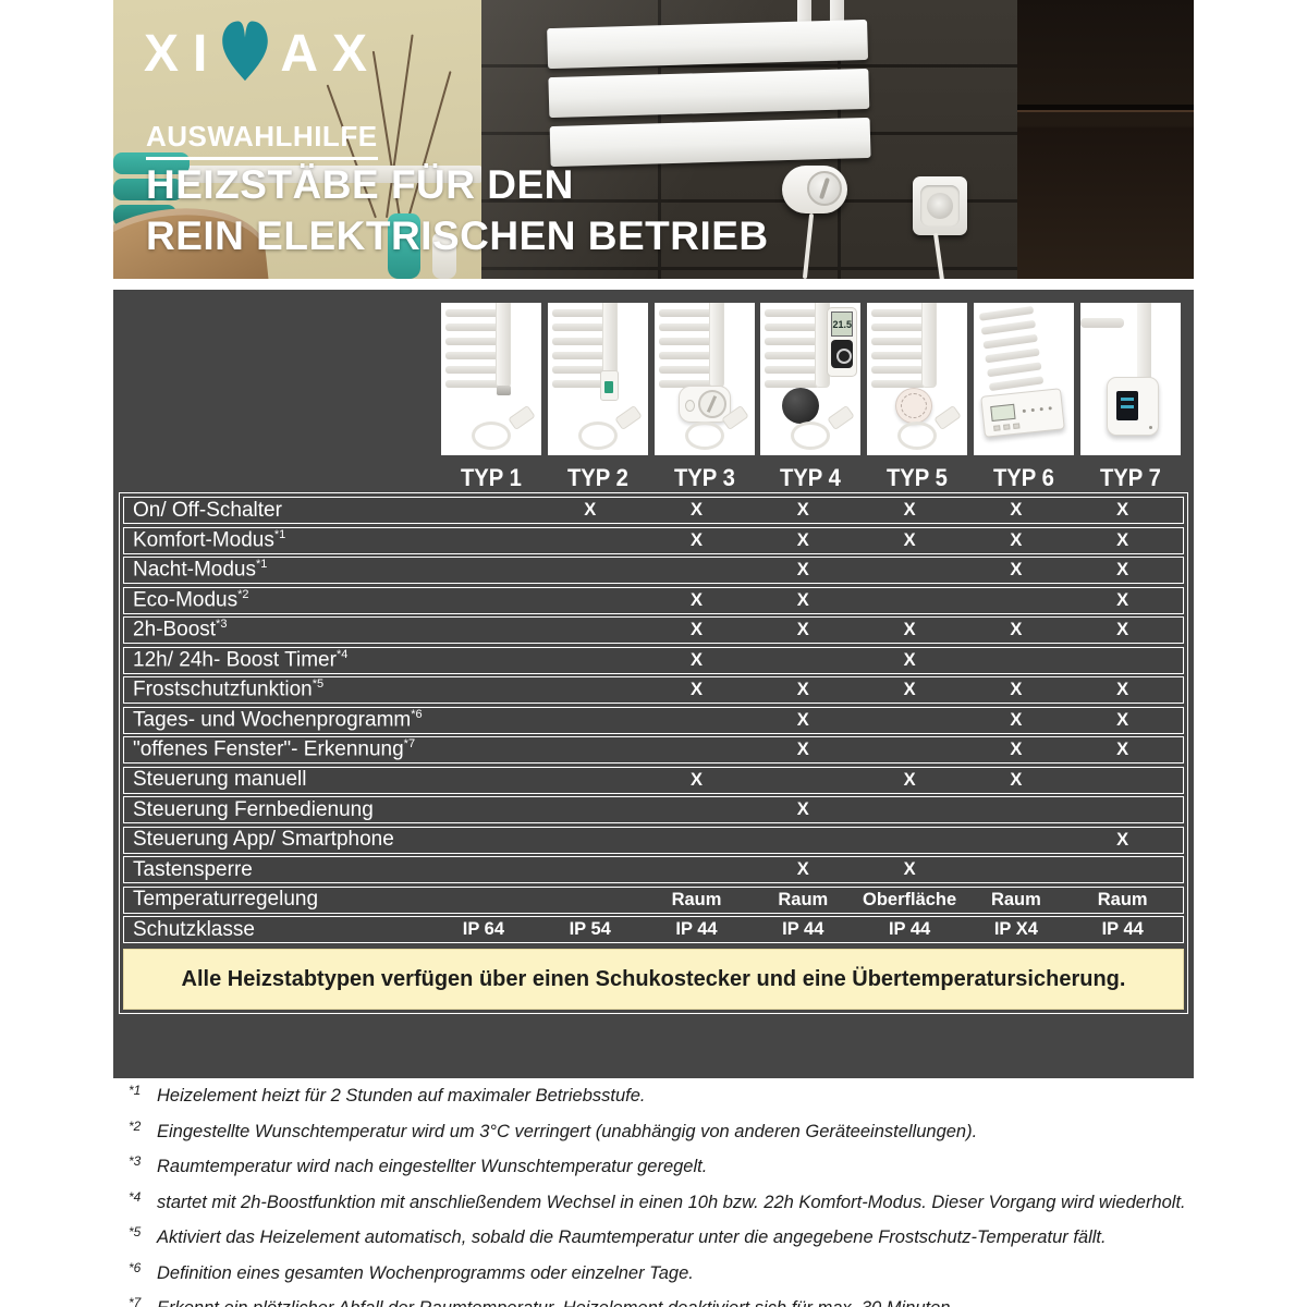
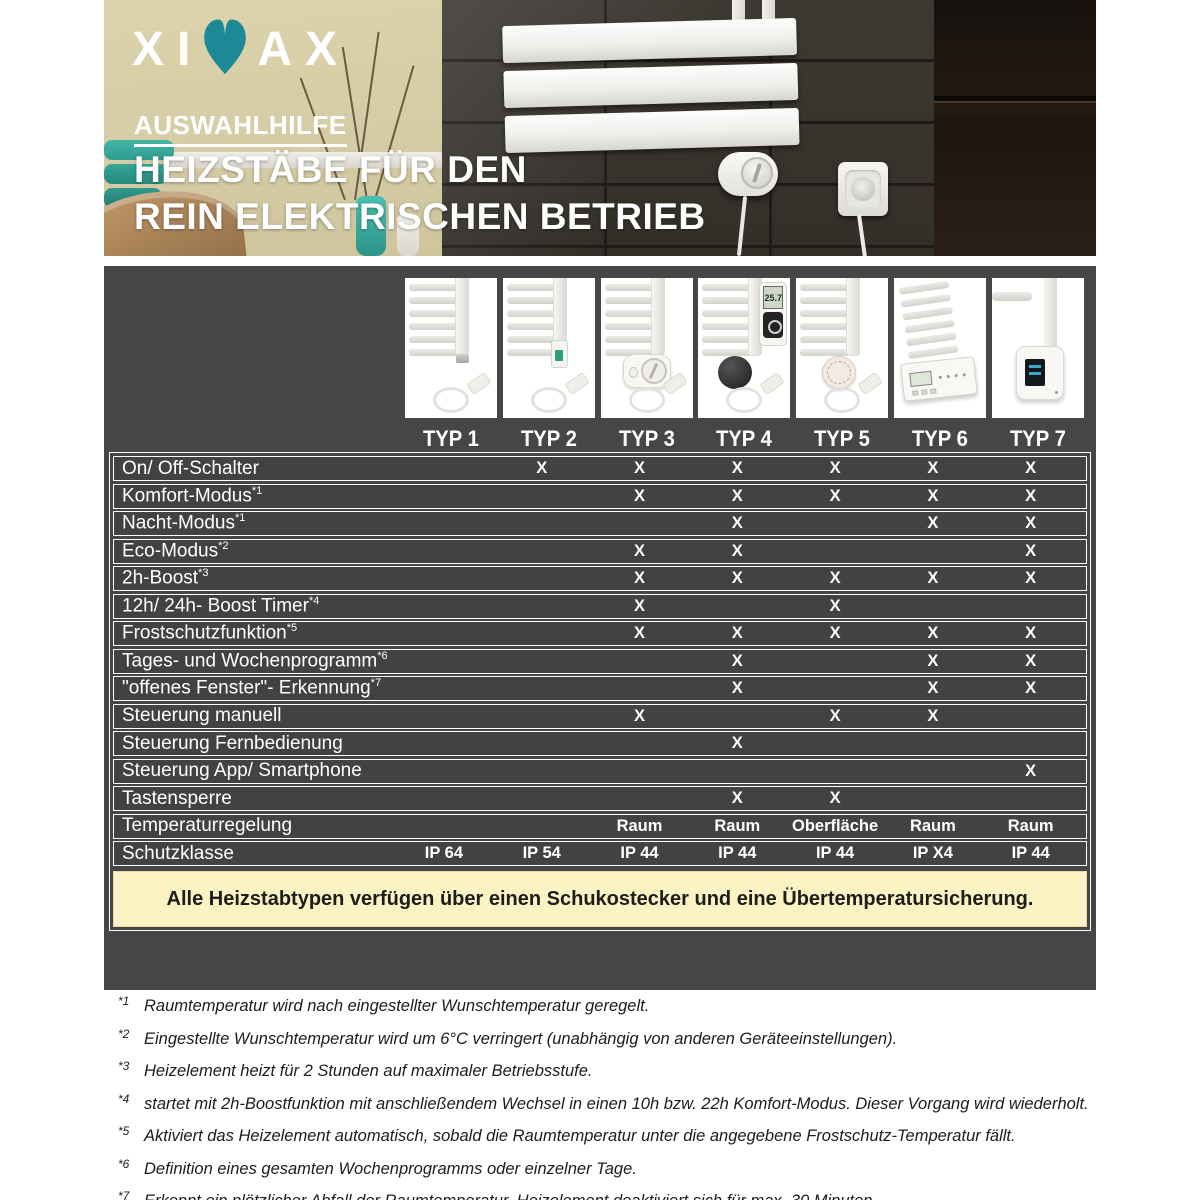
  XI
  AX
  AUSWAHLHILFE
  HEIZSTÄBE FÜR DEN
  REIN ELEKTRISCHEN BETRIEB
- 21.5
+ 25.7
  TYP 1
  TYP 2
  TYP 3
  TYP 4
  TYP 5
  TYP 6
  TYP 7
  On/ Off-Schalter
  X
  X
  X
  X
  X
  X
  Komfort-Modus*1
  X
  X
  X
  X
  X
  Nacht-Modus*1
  X
  X
  X
  Eco-Modus*2
  X
  X
  X
  2h-Boost*3
  X
  X
  X
  X
  X
  12h/ 24h- Boost Timer*4
  X
  X
  Frostschutzfunktion*5
  X
  X
  X
  X
  X
  Tages- und Wochenprogramm*6
  X
  X
  X
  "offenes Fenster"- Erkennung*7
  X
  X
  X
  Steuerung manuell
  X
  X
  X
  Steuerung Fernbedienung
  X
  Steuerung App/ Smartphone
  X
  Tastensperre
  X
  X
  Temperaturregelung
  Raum
  Raum
  Oberfläche
  Raum
  Raum
  Schutzklasse
  IP 64
  IP 54
  IP 44
  IP 44
  IP 44
  IP X4
  IP 44
  Alle Heizstabtypen verfügen über einen Schukostecker und eine Übertemperatursicherung.
- *1 Heizelement heizt für 2 Stunden auf maximaler Betriebsstufe.
+ *1 Raumtemperatur wird nach eingestellter Wunschtemperatur geregelt.
- *2 Eingestellte Wunschtemperatur wird um 3°C verringert (unabhängig von anderen Geräteeinstellungen).
+ *2 Eingestellte Wunschtemperatur wird um 6°C verringert (unabhängig von anderen Geräteeinstellungen).
- *3 Raumtemperatur wird nach eingestellter Wunschtemperatur geregelt.
+ *3 Heizelement heizt für 2 Stunden auf maximaler Betriebsstufe.
  *4 startet mit 2h-Boostfunktion mit anschließendem Wechsel in einen 10h bzw. 22h Komfort-Modus. Dieser Vorgang wird wiederholt.
  *5 Aktiviert das Heizelement automatisch, sobald die Raumtemperatur unter die angegebene Frostschutz-Temperatur fällt.
  *6 Definition eines gesamten Wochenprogramms oder einzelner Tage.
